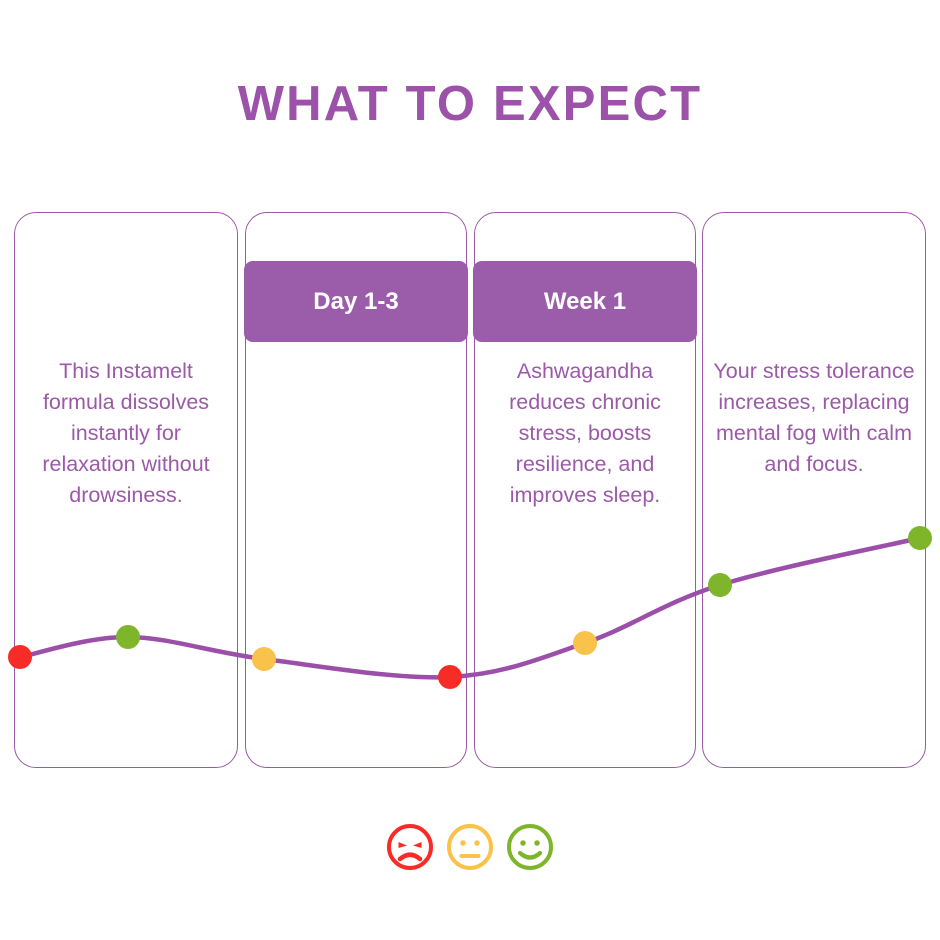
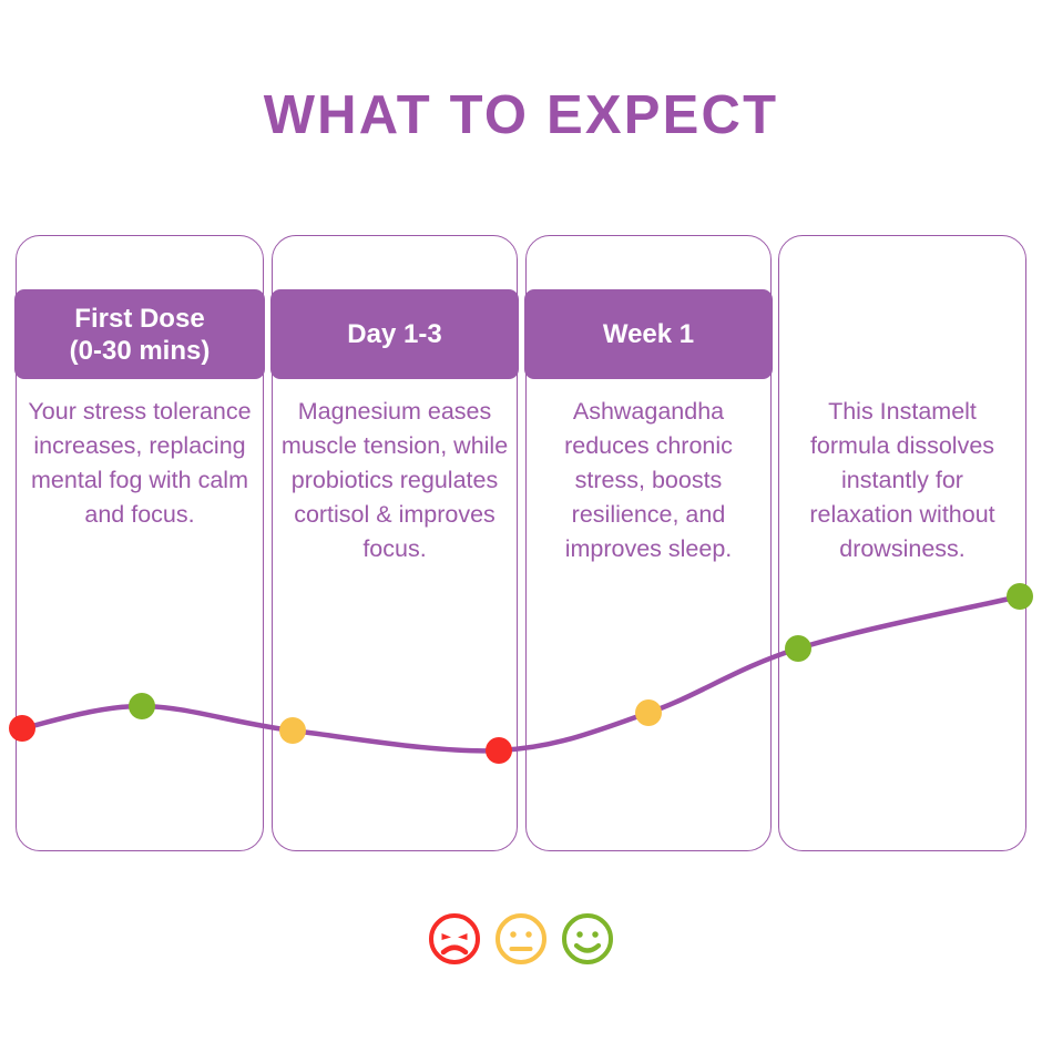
  WHAT TO EXPECT
+ First Dose
+ (0-30 mins)
- This Instamelt formula dissolves instantly for relaxation without drowsiness.
+ Your stress tolerance increases, replacing mental fog with calm and focus.
  Day 1-3
+ Magnesium eases muscle tension, while probiotics regulates cortisol & improves focus.
  Week 1
  Ashwagandha reduces chronic stress, boosts resilience, and improves sleep.
- Your stress tolerance increases, replacing mental fog with calm and focus.
+ This Instamelt formula dissolves instantly for relaxation without drowsiness.
